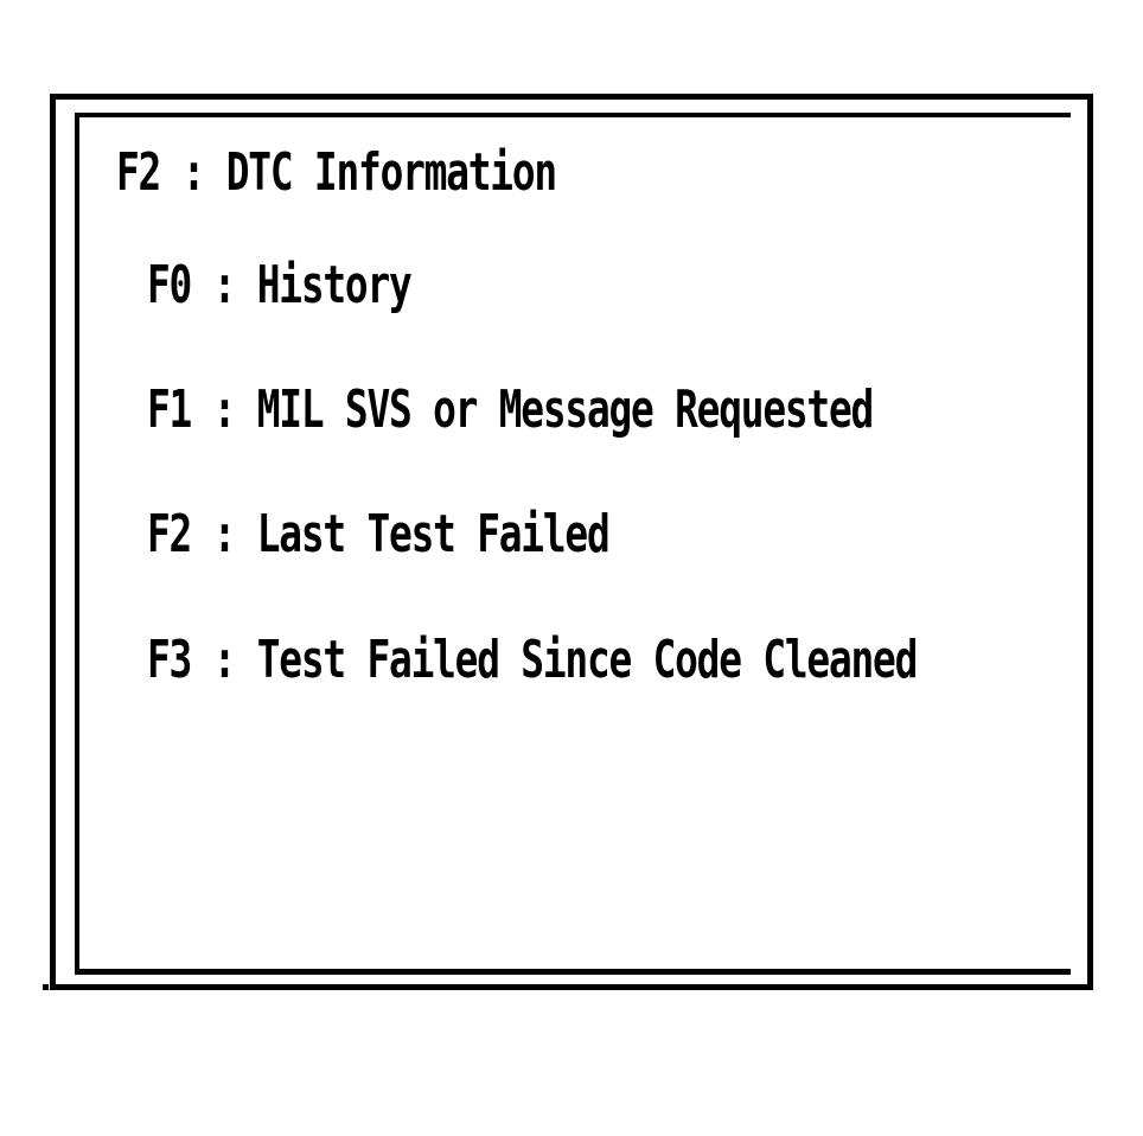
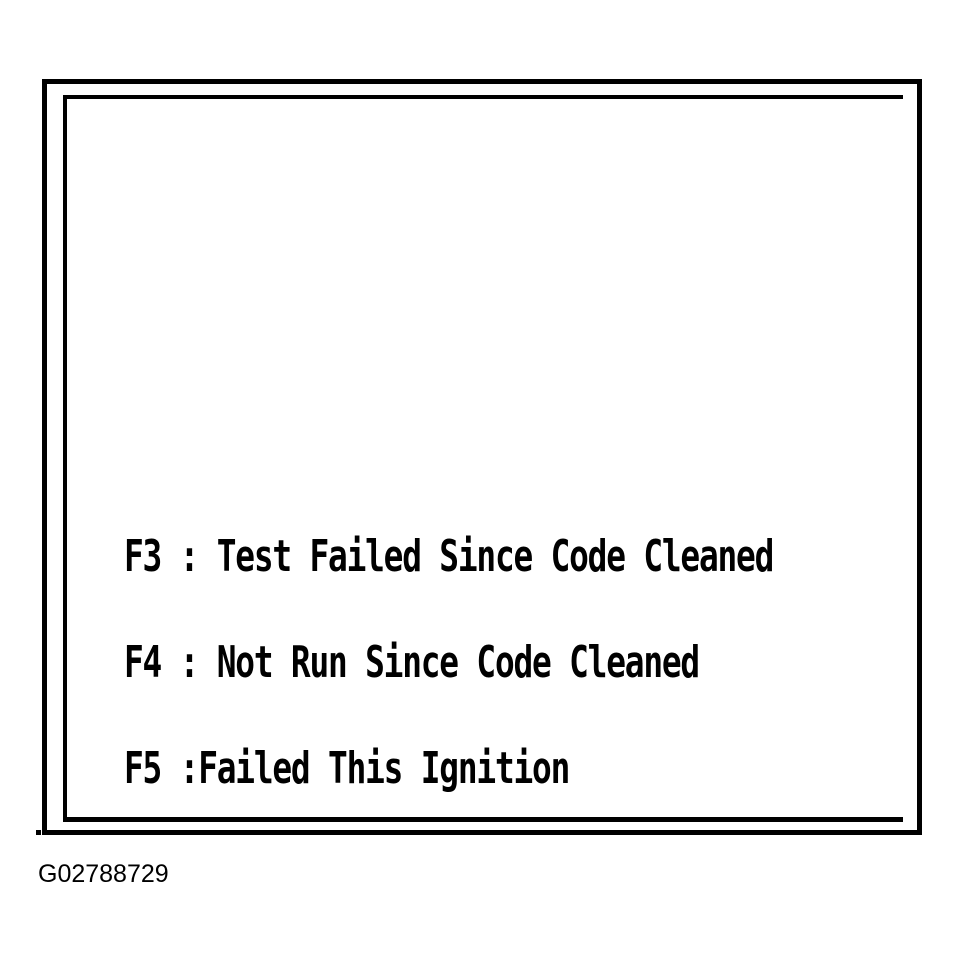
- F2 : DTC Information
- F0 : History
- F1 : MIL SVS or Message Requested
- F2 : Last Test Failed
  F3 : Test Failed Since Code Cleaned
+ F4 : Not Run Since Code Cleaned
+ F5 :Failed This Ignition
+ G02788729
